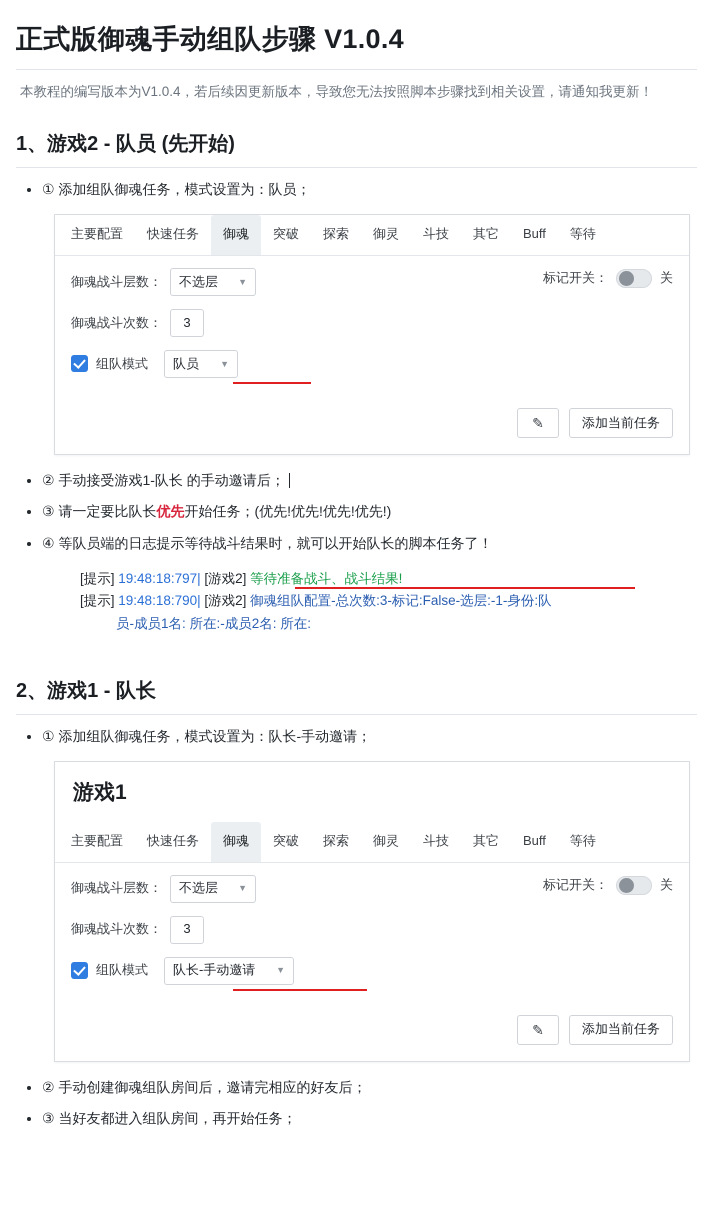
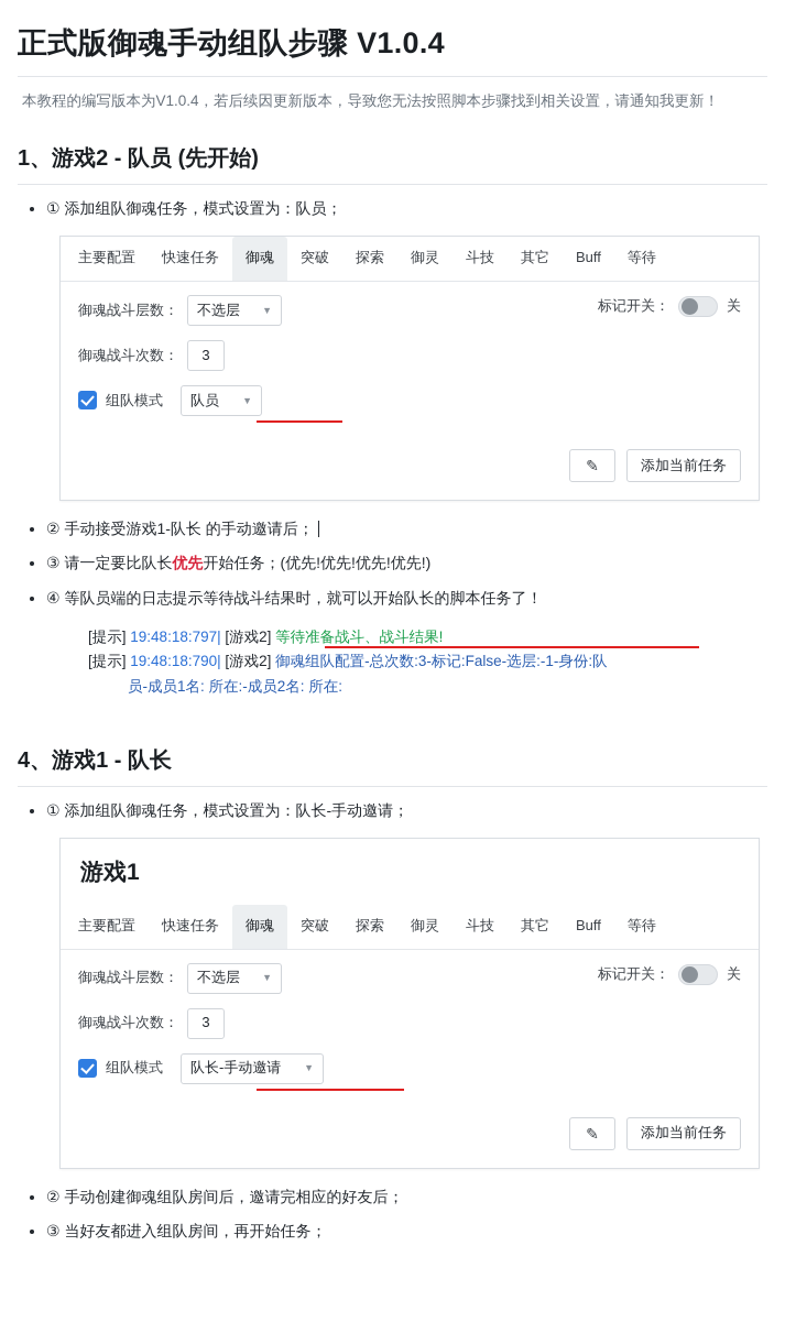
  正式版御魂手动组队步骤 V1.0.4
  本教程的编写版本为V1.0.4，若后续因更新版本，导致您无法按照脚本步骤找到相关设置，请通知我更新！
  1、游戏2 - 队员 (先开始)
  ① 添加组队御魂任务，模式设置为：队员；
  主要配置
  快速任务
  御魂
  突破
  探索
  御灵
  斗技
  其它
  Buff
  等待
  御魂战斗层数：
  不选层
  ▼
  标记开关：
  关
  御魂战斗次数：
  3
  组队模式
  队员
  ▼
  ✎
  添加当前任务
  ② 手动接受游戏1-队长 的手动邀请后；
  ③ 请一定要比队长优先开始任务；(优先!优先!优先!优先!)
  ④ 等队员端的日志提示等待战斗结果时，就可以开始队长的脚本任务了！
  [提示] 19:48:18:797| [游戏2] 等待准备战斗、战斗结果!
  [提示] 19:48:18:790| [游戏2] 御魂组队配置-总次数:3-标记:False-选层:-1-身份:队
  员-成员1名: 所在:-成员2名: 所在:
- 2、游戏1 - 队长
+ 4、游戏1 - 队长
  ① 添加组队御魂任务，模式设置为：队长-手动邀请；
  游戏1
  主要配置
  快速任务
  御魂
  突破
  探索
  御灵
  斗技
  其它
  Buff
  等待
  御魂战斗层数：
  不选层
  ▼
  标记开关：
  关
  御魂战斗次数：
  3
  组队模式
  队长-手动邀请
  ▼
  ✎
  添加当前任务
  ② 手动创建御魂组队房间后，邀请完相应的好友后；
  ③ 当好友都进入组队房间，再开始任务；
